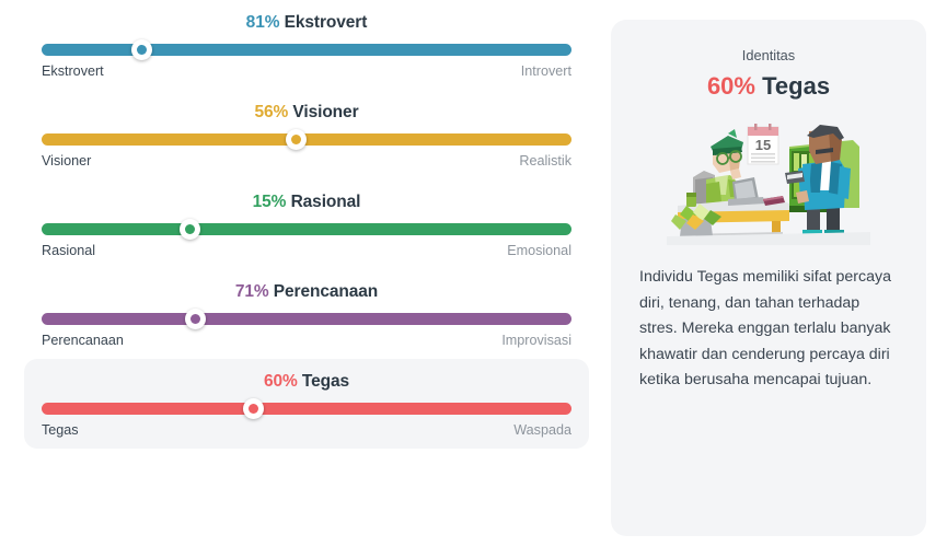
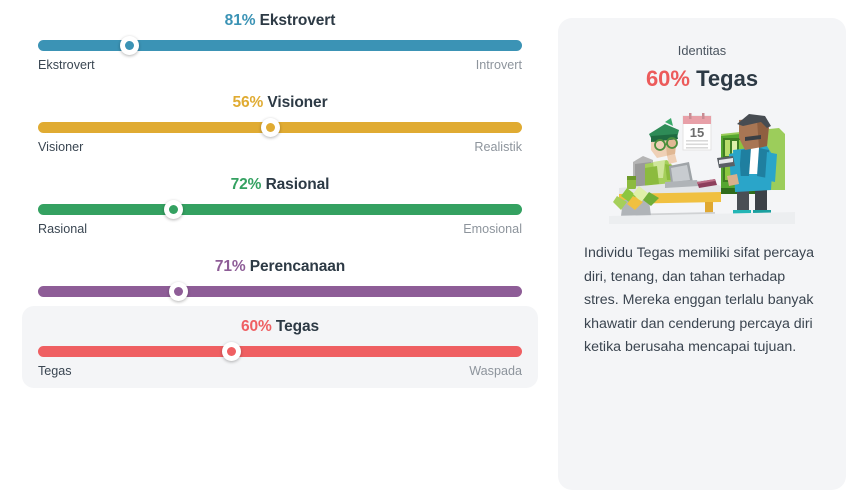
  81% Ekstrovert
  Ekstrovert
  Introvert
  56% Visioner
  Visioner
  Realistik
- 15% Rasional
+ 72% Rasional
  Rasional
  Emosional
  71% Perencanaan
- Perencanaan
- Improvisasi
  60% Tegas
  Tegas
  Waspada
  Identitas
  60% Tegas
  15
  Individu Tegas memiliki sifat percaya diri, tenang, dan tahan terhadap stres. Mereka enggan terlalu banyak khawatir dan cenderung percaya diri ketika berusaha mencapai tujuan.
